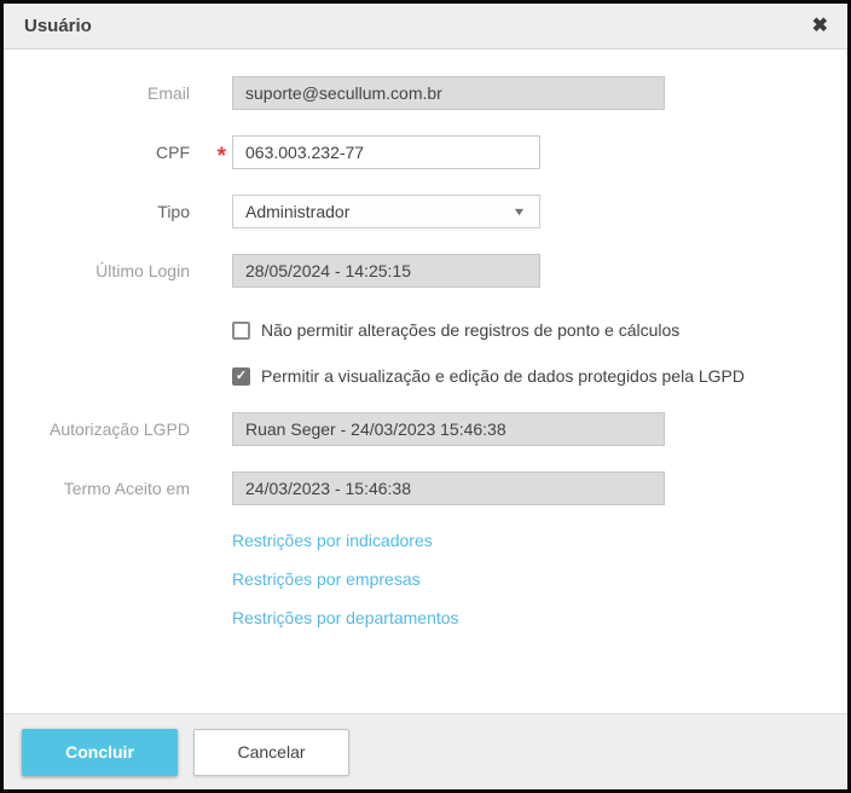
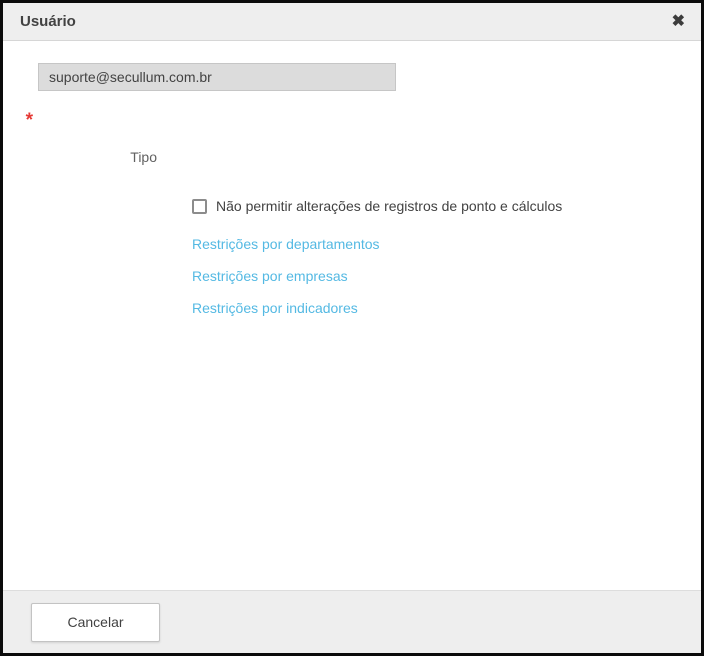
  Usuário
  ✖
- Email
  suporte@secullum.com.br
- CPF
  *
- 063.003.232-77
  Tipo
- Administrador
- ▼
- Último Login
- 28/05/2024 - 14:25:15
  Não permitir alterações de registros de ponto e cálculos
- ✓
- Permitir a visualização e edição de dados protegidos pela LGPD
- Autorização LGPD
- Ruan Seger - 24/03/2023 15:46:38
- Termo Aceito em
- 24/03/2023 - 15:46:38
- Restrições por indicadores
+ Restrições por departamentos
  Restrições por empresas
- Restrições por departamentos
+ Restrições por indicadores
- Concluir
  Cancelar
